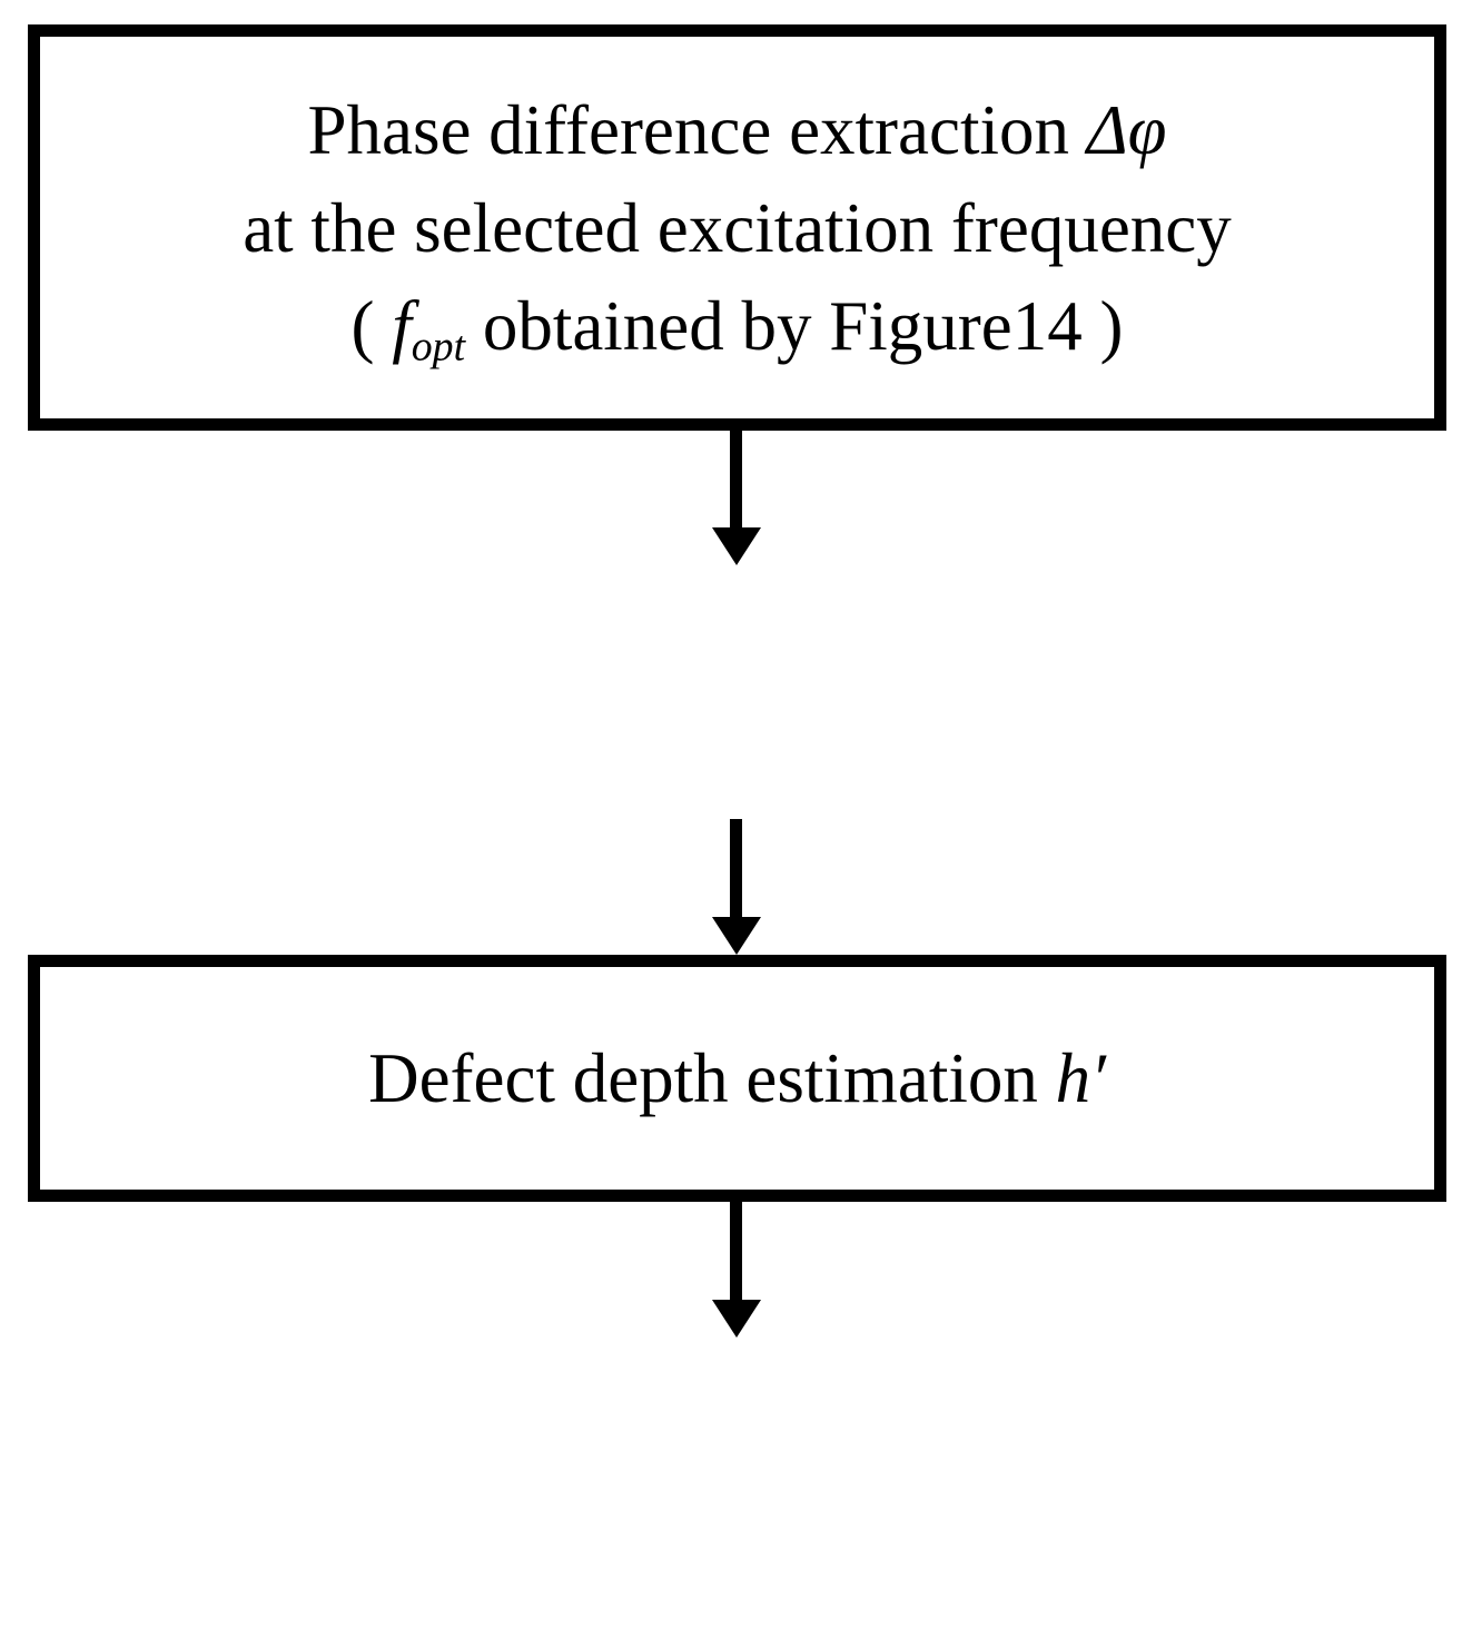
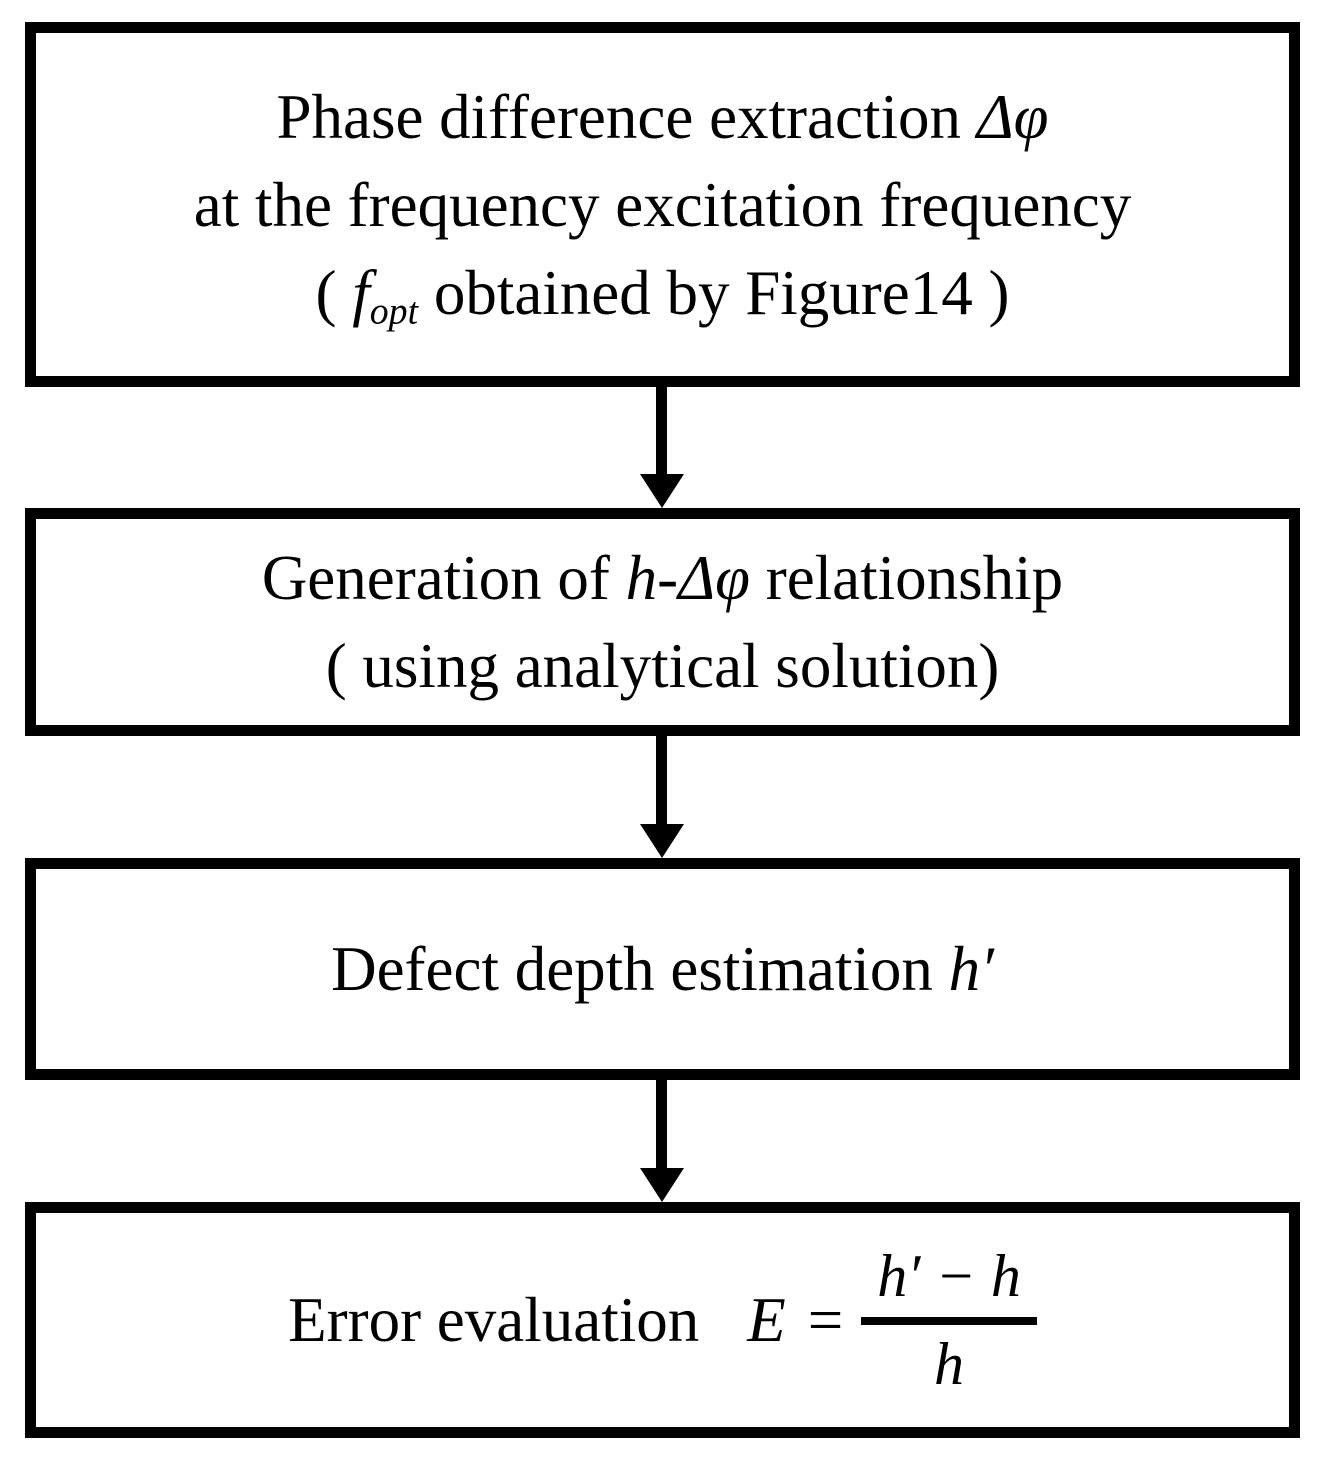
  Phase difference extraction Δφ
- at the selected excitation frequency
+ at the frequency excitation frequency
  ( fopt obtained by Figure14 )
+ Generation of h-Δφ relationship
+ ( using analytical solution)
  Defect depth estimation h′
+ Error evaluation
+ E
+ =
+ h′ − h
+ h
